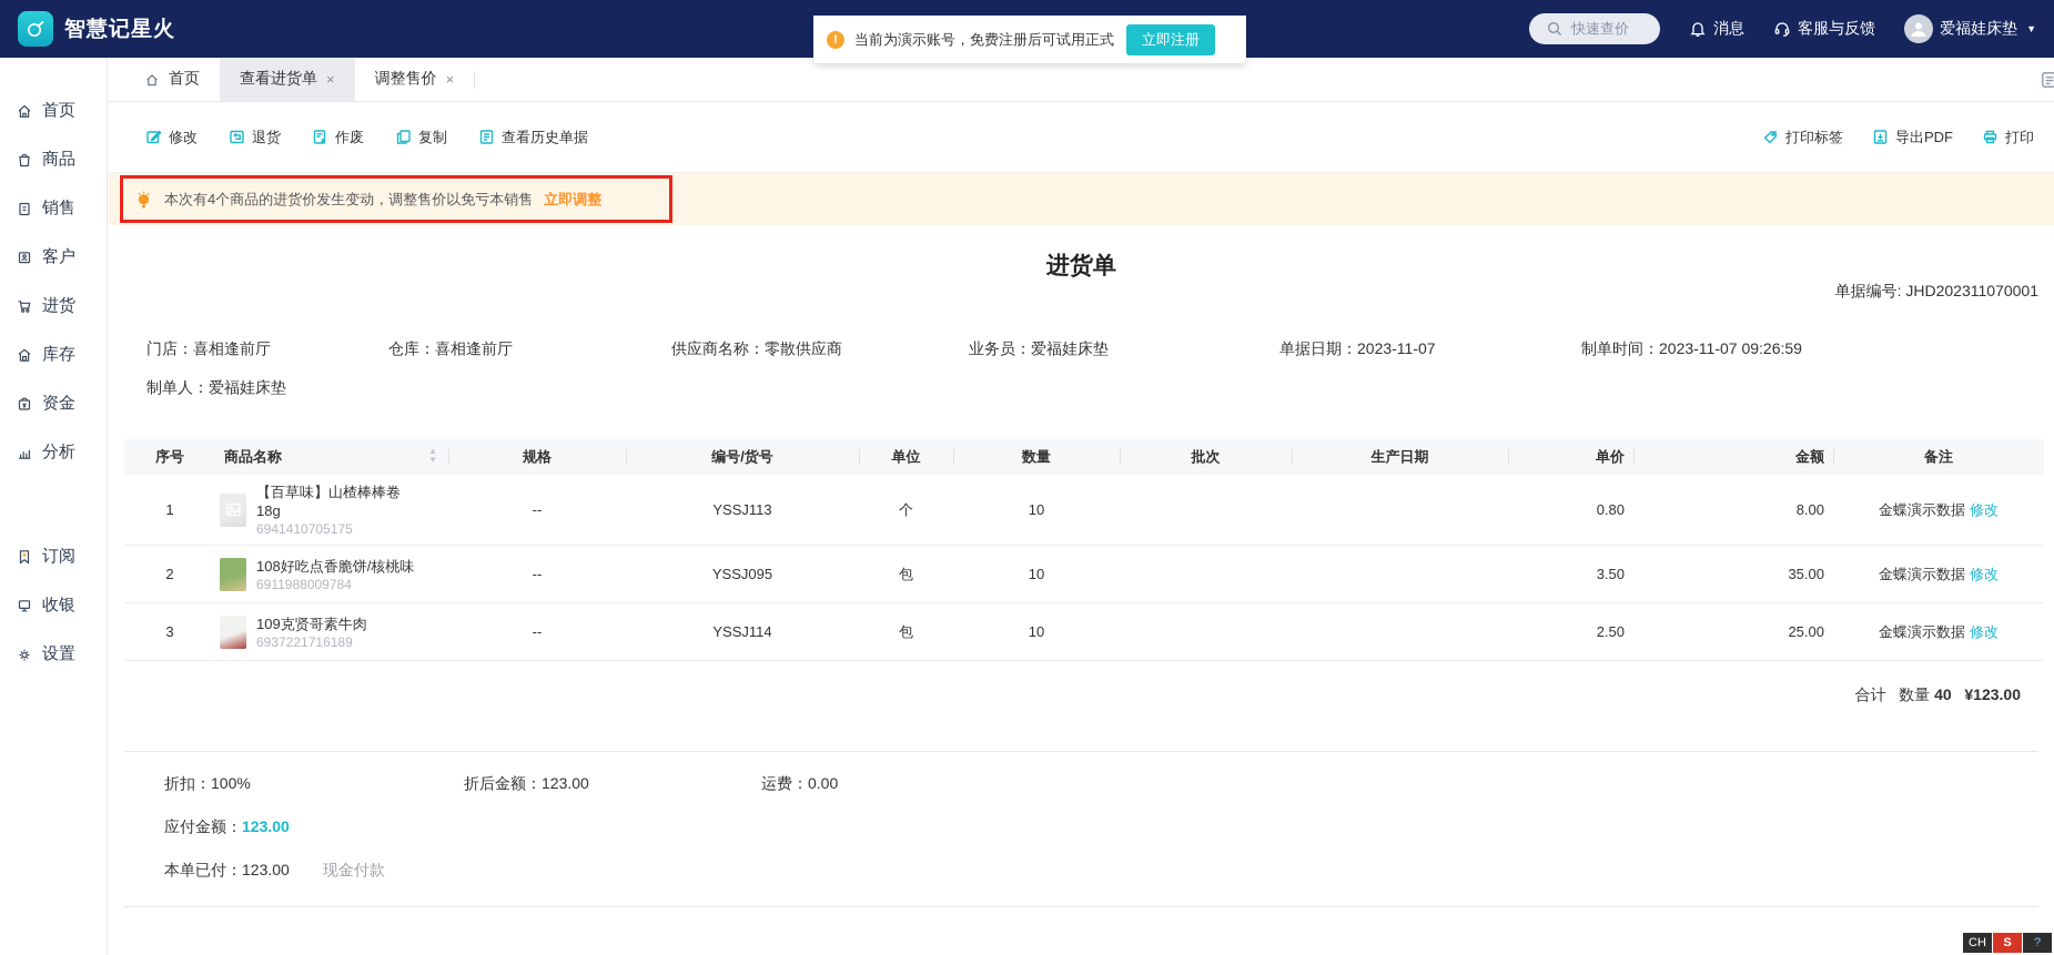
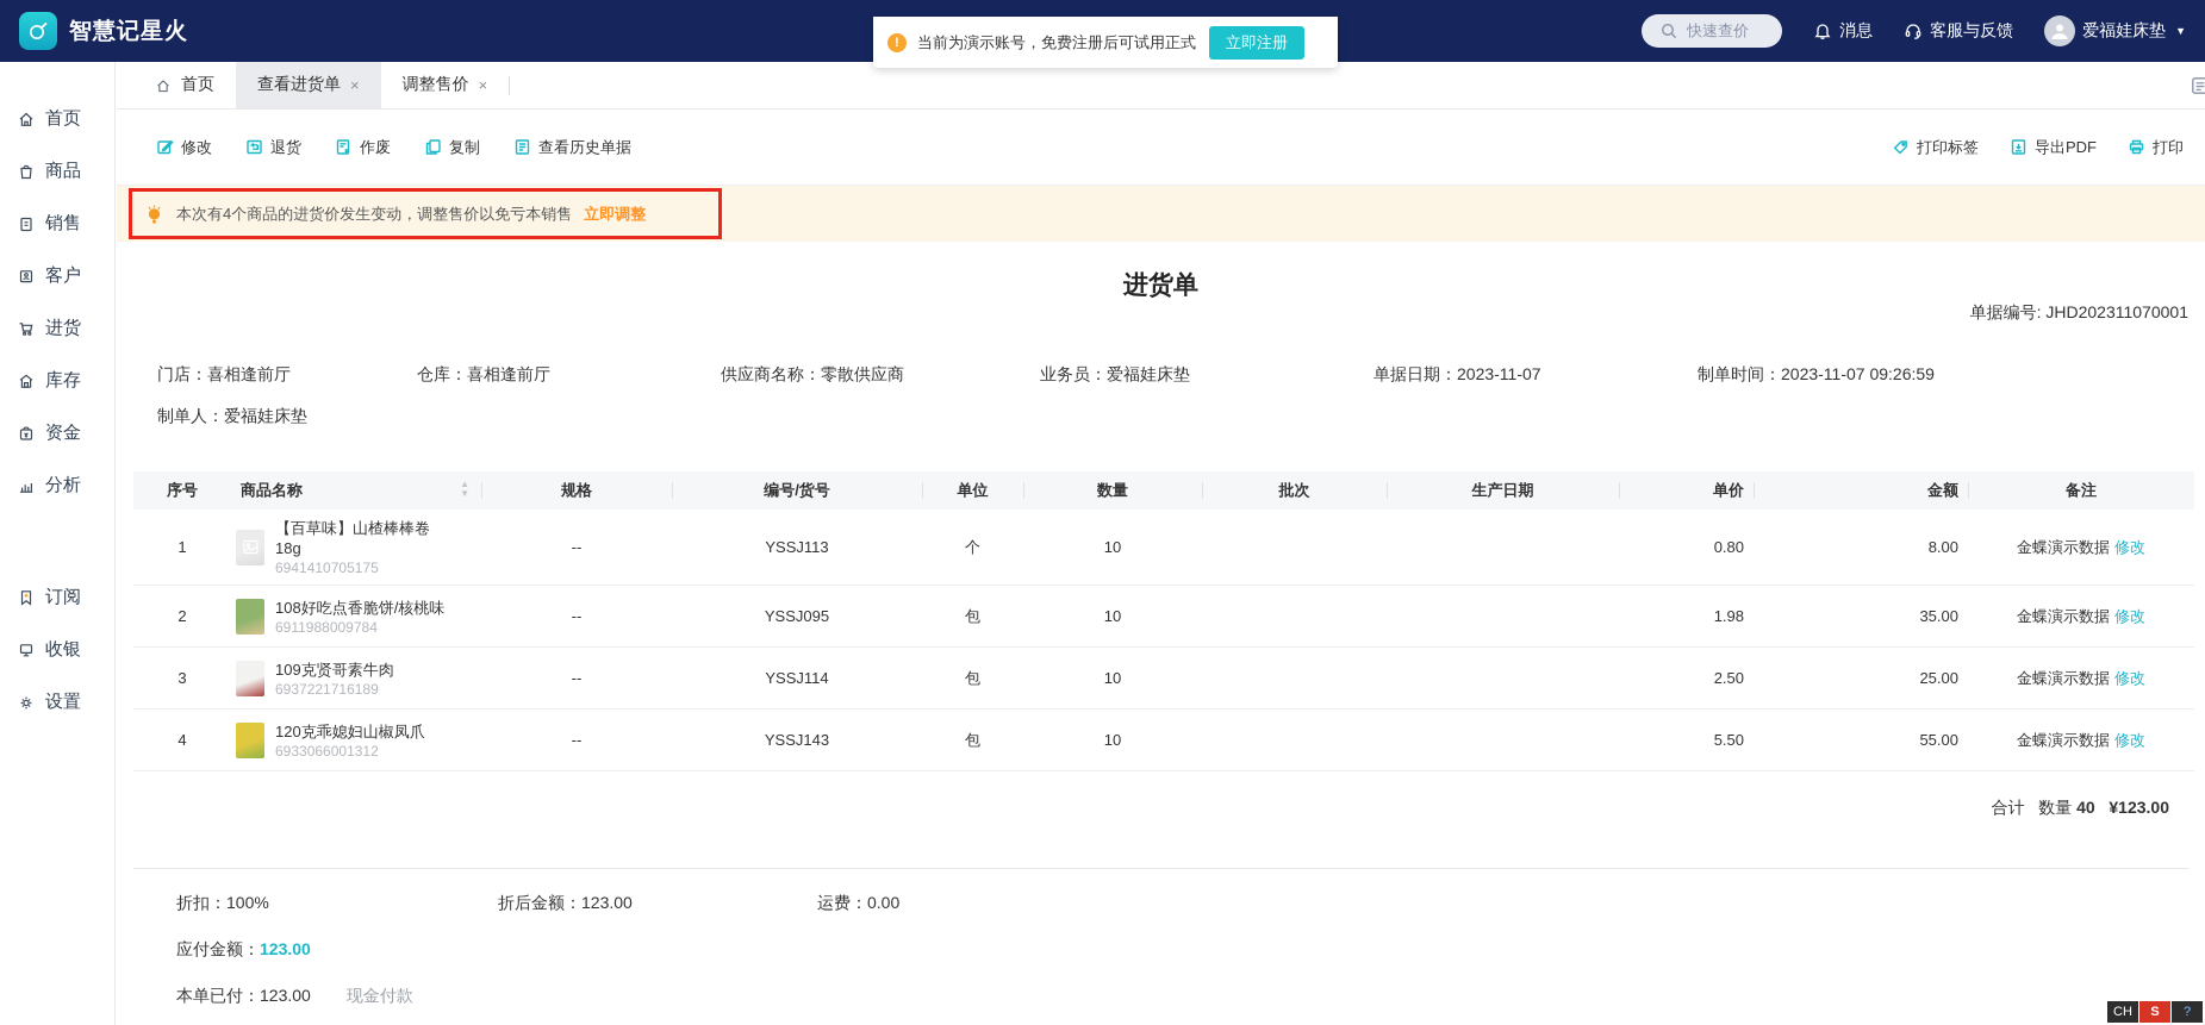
  智慧记星火
  快速查价
  消息
  客服与反馈
  爱福娃床垫
  ▼
  !
  当前为演示账号，免费注册后可试用正式
  立即注册
  首页
  商品
  销售
  客户
  进货
  库存
  资金
  分析
  订阅
  收银
  设置
  首页
  查看进货单
  ×
  调整售价
  ×
  修改
  退货
  作废
  复制
  查看历史单据
  打印标签
  导出PDF
  打印
  本次有4个商品的进货价发生变动，调整售价以免亏本销售
  立即调整
  进货单
  单据编号: JHD202311070001
  门店：喜相逢前厅
  仓库：喜相逢前厅
  供应商名称：零散供应商
  业务员：爱福娃床垫
  单据日期：2023-11-07
  制单时间：2023-11-07 09:26:59
  制单人：爱福娃床垫
  序号	商品名称 ▲▼	规格	编号/货号	单位	数量	批次	生产日期	单价	金额	备注
  1	【百草味】山楂棒棒卷18g6941410705175	--	YSSJ113	个	10			0.80	8.00	金蝶演示数据 修改
- 2	108好吃点香脆饼/核桃味6911988009784	--	YSSJ095	包	10			3.50	35.00	金蝶演示数据 修改
+ 2	108好吃点香脆饼/核桃味6911988009784	--	YSSJ095	包	10			1.98	35.00	金蝶演示数据 修改
  3	109克贤哥素牛肉6937221716189	--	YSSJ114	包	10			2.50	25.00	金蝶演示数据 修改
+ 4	120克乖媳妇山椒凤爪6933066001312	--	YSSJ143	包	10			5.50	55.00	金蝶演示数据 修改
  合计 数量 40 ¥123.00
  折扣：100%
  折后金额：123.00
  运费：0.00
  应付金额：
  123.00
  本单已付：
  123.00
  现金付款
  CH
  S
  ?
